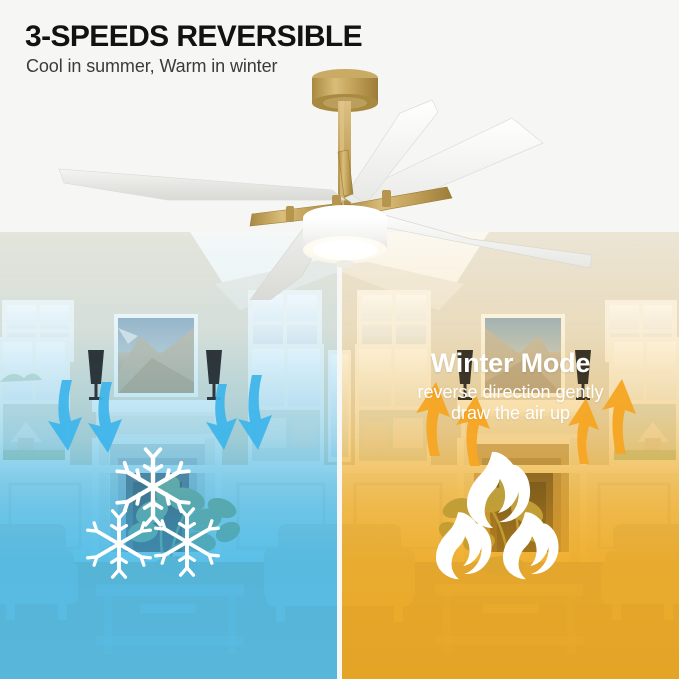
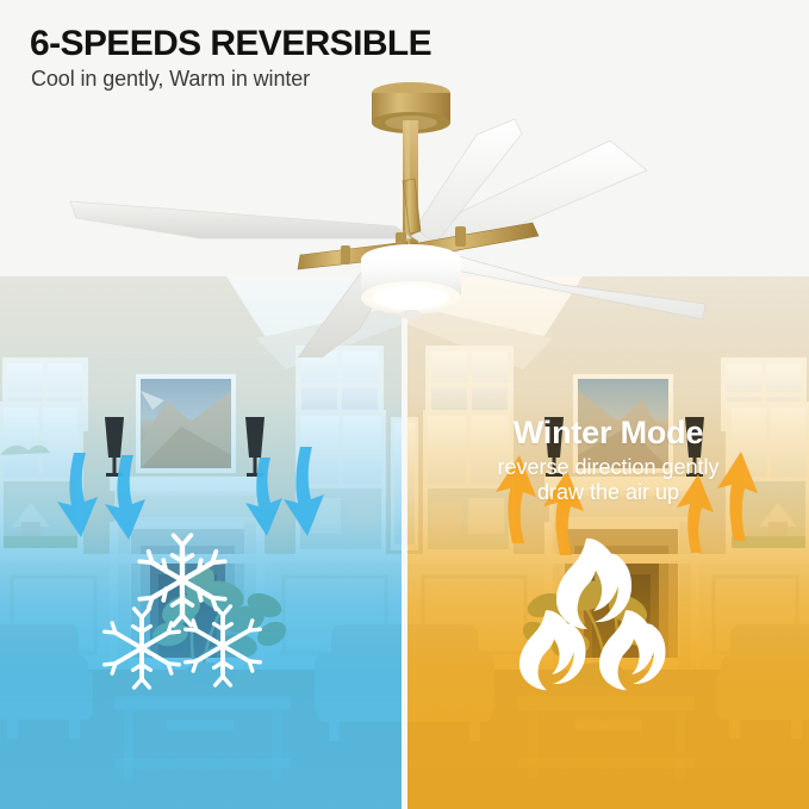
  Winter Mode
  reverse direction gently
  draw the air up
- 3-SPEEDS REVERSIBLE
+ 6-SPEEDS REVERSIBLE
- Cool in summer, Warm in winter
+ Cool in gently, Warm in winter
